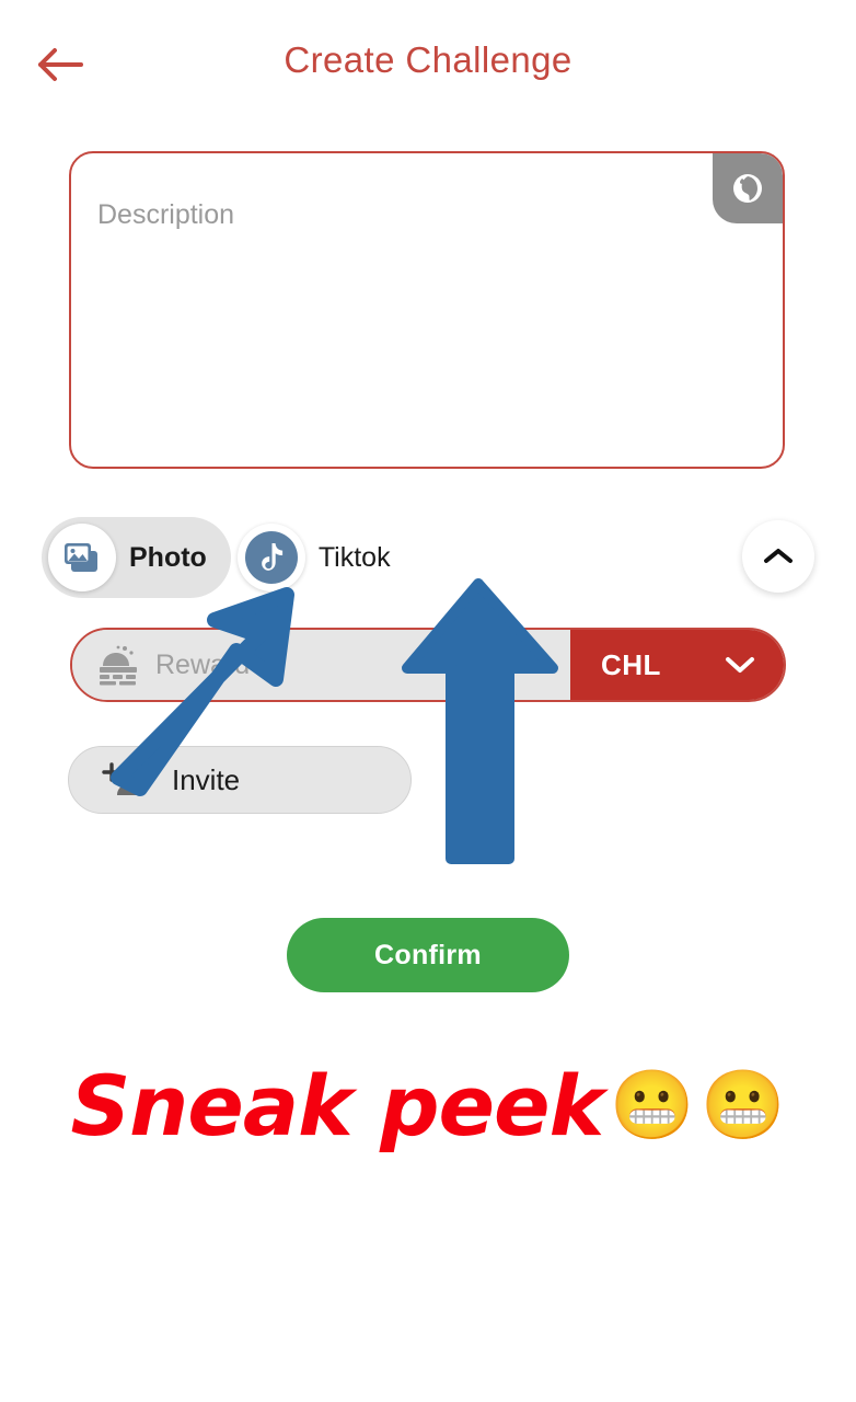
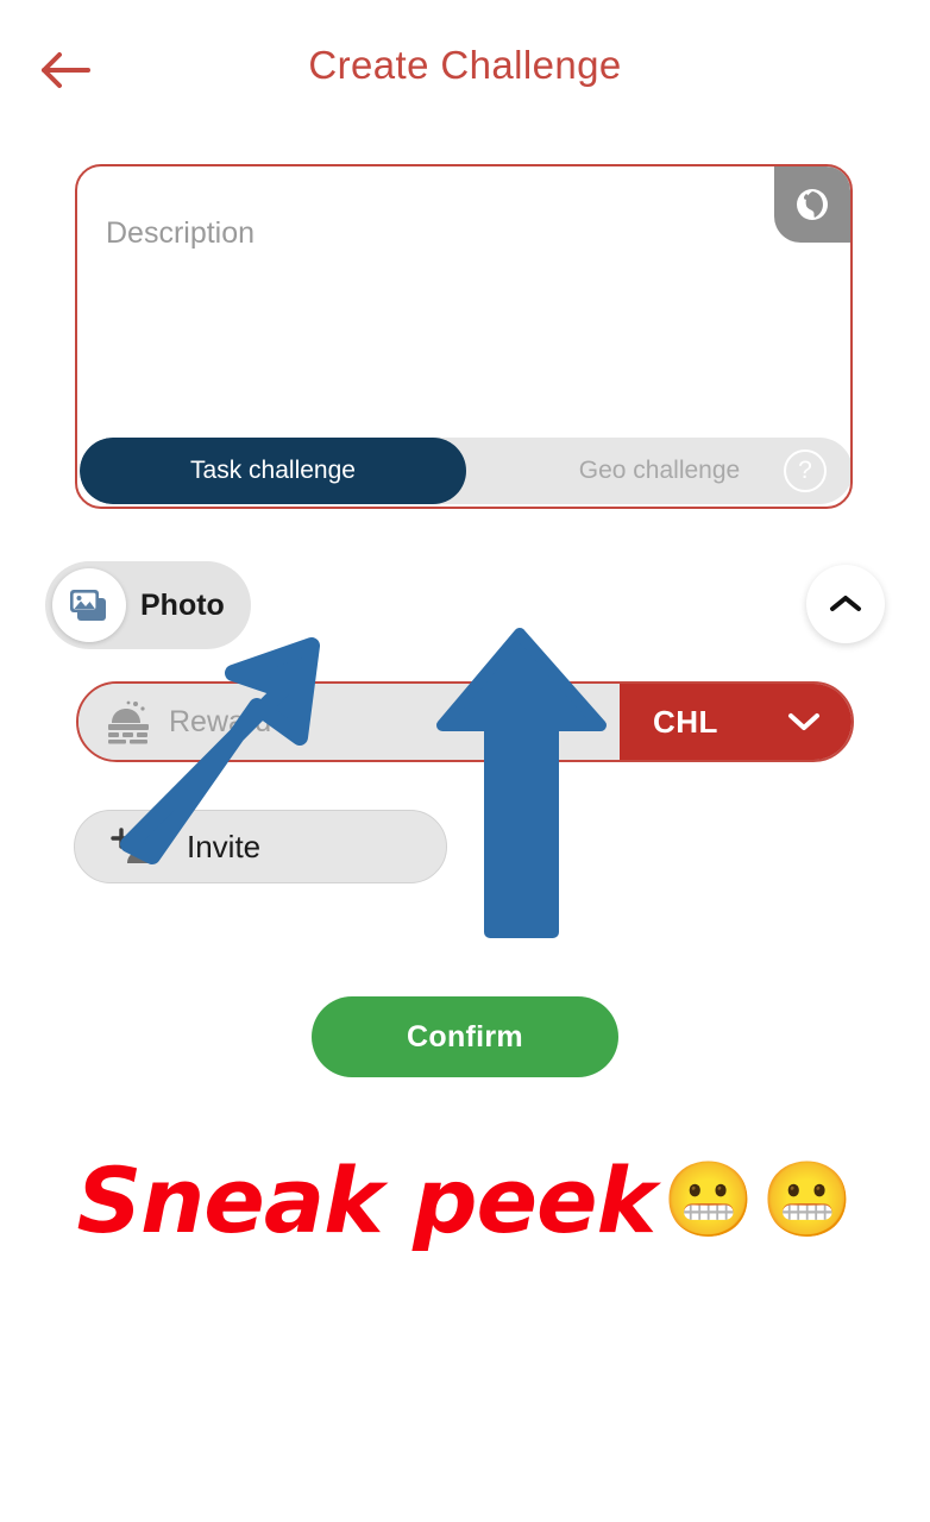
  Create Challenge
  Description
+ Task challenge
+ Geo challenge
+ ?
  Photo
- Tiktok
  CHL
  Invite
  Confirm
  Sneak peek
  😬
  😬
